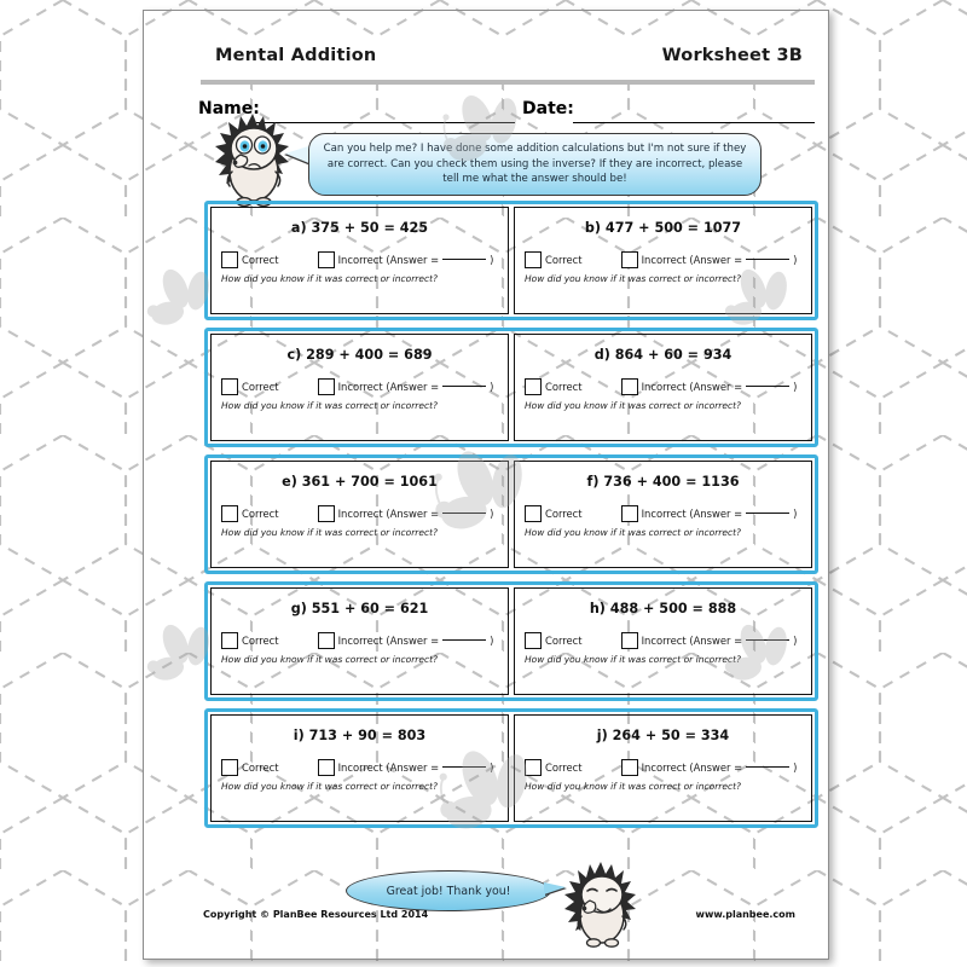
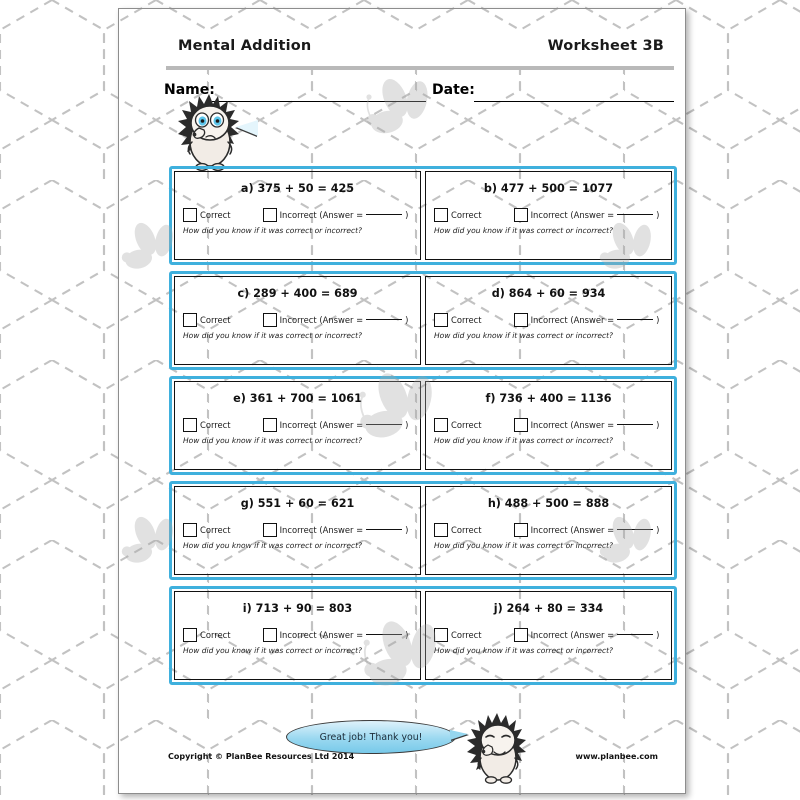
  Mental Addition
  Worksheet 3B
  Name:
  Date:
- Can you help me? I have done some addition calculations but I'm not sure if they are correct. Can you check them using the inverse? If they are incorrect, please tell me what the answer should be!
  a) 375 + 50 = 425
  Correct
  Incorrect (Answer =
  )
  How did you know if it was correct or incorrect?
  b) 477 + 500 = 1077
  Correct
  Incorrect (Answer =
  )
  How did you know if it was correct or incorrect?
  c) 289 + 400 = 689
  Correct
  Incorrect (Answer =
  )
  How did you know if it was correct or incorrect?
  d) 864 + 60 = 934
  Correct
  Incorrect (Answer =
  )
  How did you know if it was correct or incorrect?
  e) 361 + 700 = 1061
  Correct
  Incorrect (Answer =
  )
  How did you know if it was correct or incorrect?
  f) 736 + 400 = 1136
  Correct
  Incorrect (Answer =
  )
  How did you know if it was correct or incorrect?
  g) 551 + 60 = 621
  Correct
  Incorrect (Answer =
  )
  How did you know if it was correct or incorrect?
  h) 488 + 500 = 888
  Correct
  Incorrect (Answer =
  )
  How did you know if it was correct or incorrect?
  i) 713 + 90 = 803
  Correct
  Incorrect (Answer =
  )
  How did you know if it was correct or incorrect?
- j) 264 + 50 = 334
+ j) 264 + 80 = 334
  Correct
  Incorrect (Answer =
  )
  How did you know if it was correct or incorrect?
  Great job! Thank you!
  Copyright © PlanBee Resources Ltd 2014
  www.planbee.com
